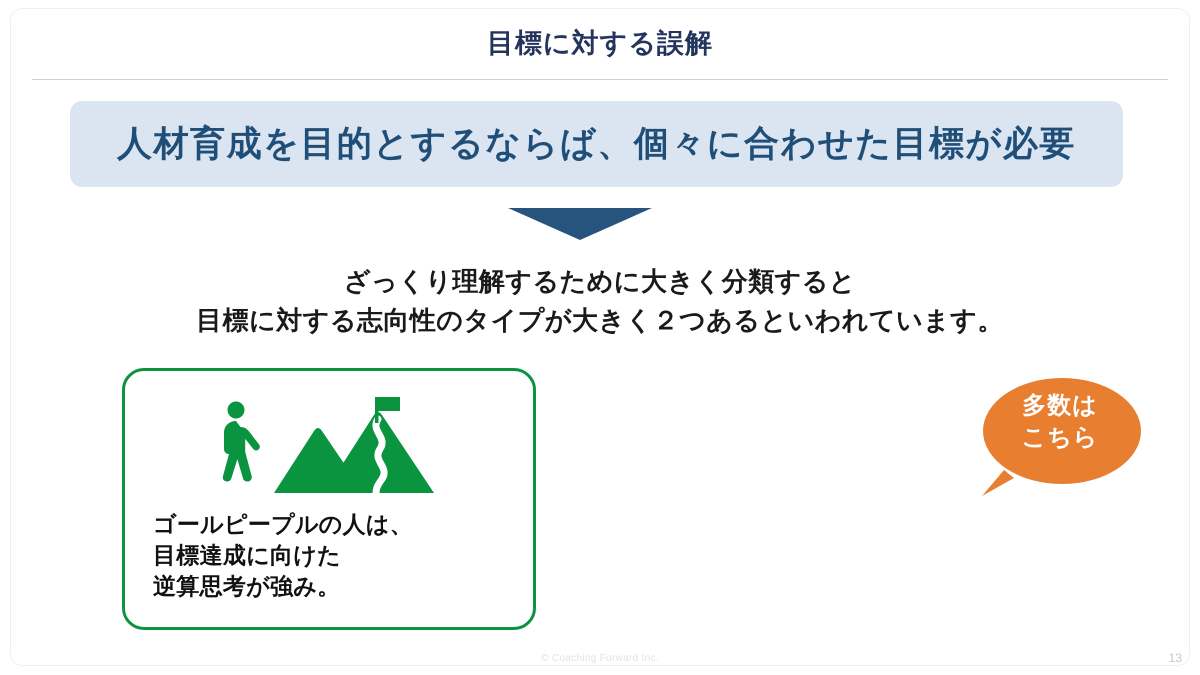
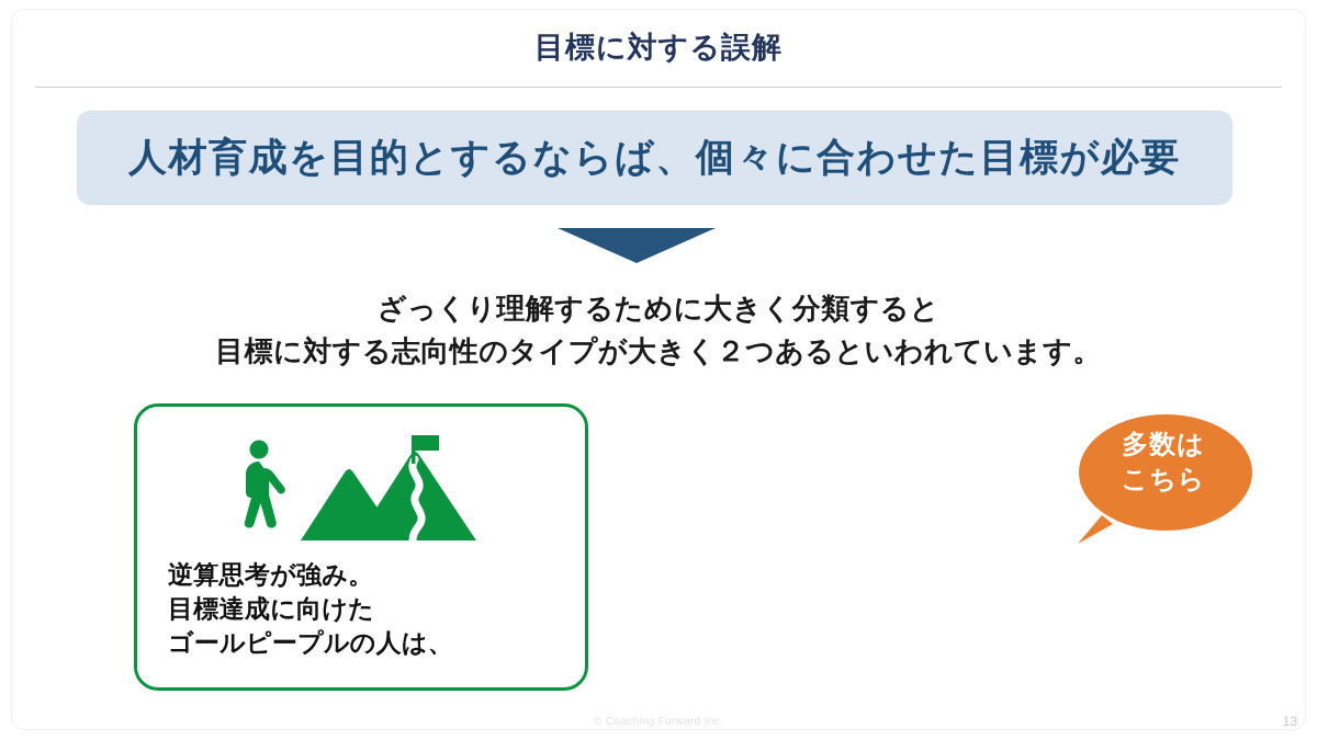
  目標に対する誤解
  人材育成を目的とするならば、個々に合わせた目標が必要
  ざっくり理解するために大きく分類すると
  目標に対する志向性のタイプが大きく２つあるといわれています。
- ゴールピープルの人は、
+ 逆算思考が強み。
  目標達成に向けた
- 逆算思考が強み。
+ ゴールピープルの人は、
  多数は
  こちら
  © Coaching Forward Inc.
  13
